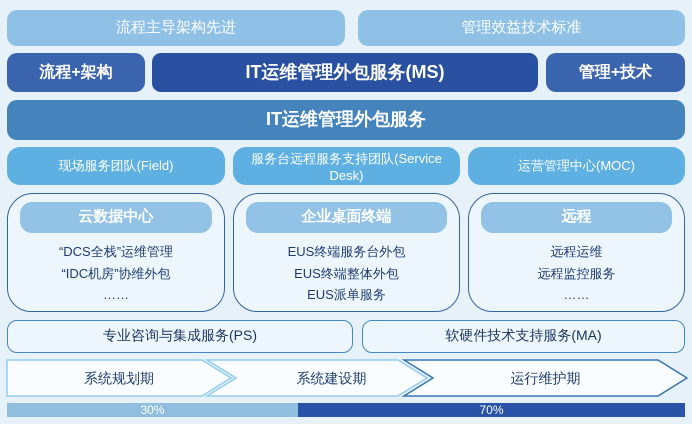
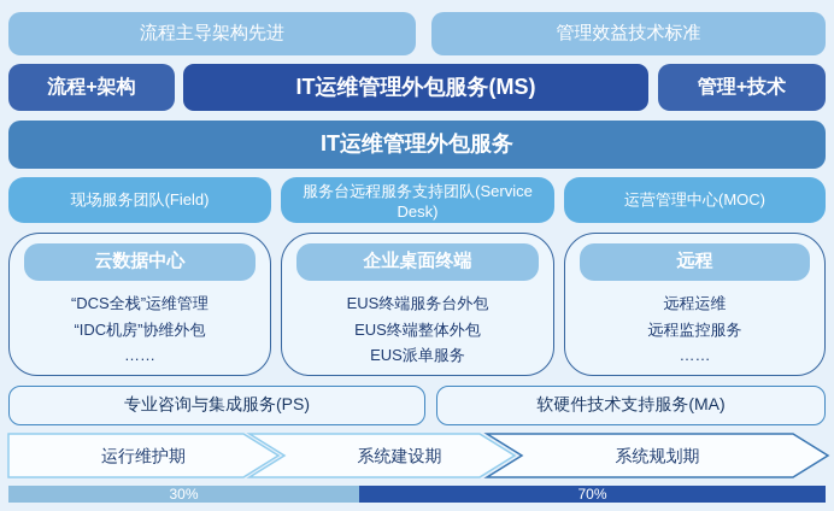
  流程主导架构先进
  管理效益技术标准
  流程+架构
  IT运维管理外包服务(MS)
  管理+技术
  IT运维管理外包服务
  现场服务团队(Field)
  服务台远程服务支持团队(Service Desk)
  运营管理中心(MOC)
  云数据中心
  “DCS全栈”运维管理
  “IDC机房”协维外包
  ……
  企业桌面终端
  EUS终端服务台外包
  EUS终端整体外包
  EUS派单服务
  远程
  远程运维
  远程监控服务
  ……
  专业咨询与集成服务(PS)
  软硬件技术支持服务(MA)
- 系统规划期
+ 运行维护期
  系统建设期
- 运行维护期
+ 系统规划期
  30%
  70%
